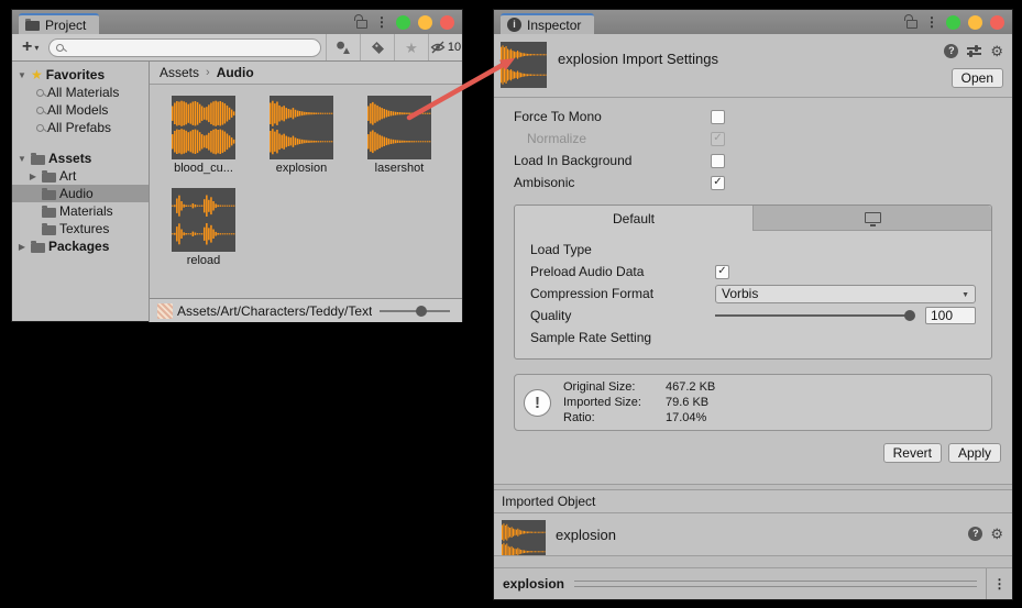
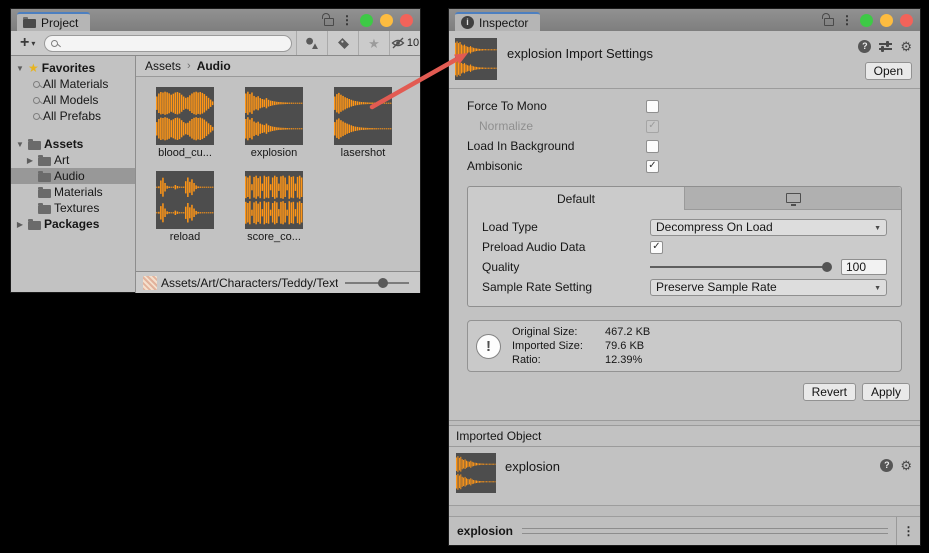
  Project
  ⋮
  +
  ▾
  ★
  10
  ▼
  ★
  Favorites
  All Materials
  All Models
  All Prefabs
  ▼
  Assets
  ▶
  Art
  Audio
  Materials
  Textures
  ▶
  Packages
  Assets
  ›
  Audio
  blood_cu...
  explosion
  lasershot
  reload
+ score_co...
  Assets/Art/Characters/Teddy/Text
  i
  Inspector
  ⋮
  explosion Import Settings
  ?
  ⚙
  Open
  Force To Mono
  Normalize
  Load In Background
  Ambisonic
  Default
  Load Type
+ Decompress On Load
  Preload Audio Data
- Compression Format
- Vorbis
  Quality
  100
  Sample Rate Setting
+ Preserve Sample Rate
  !
  Original Size:
  467.2 KB
  Imported Size:
  79.6 KB
  Ratio:
- 17.04%
+ 12.39%
  Revert
  Apply
  Imported Object
  explosion
  ?
  ⚙
  explosion
  ⋮
